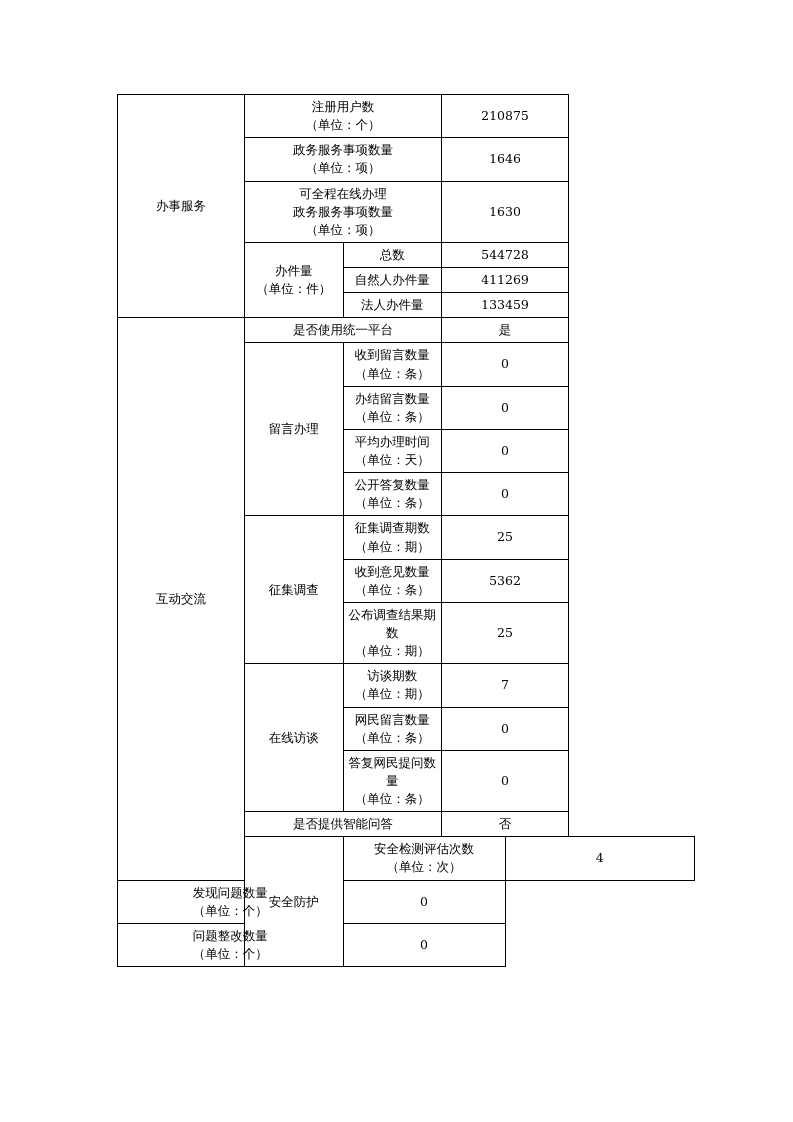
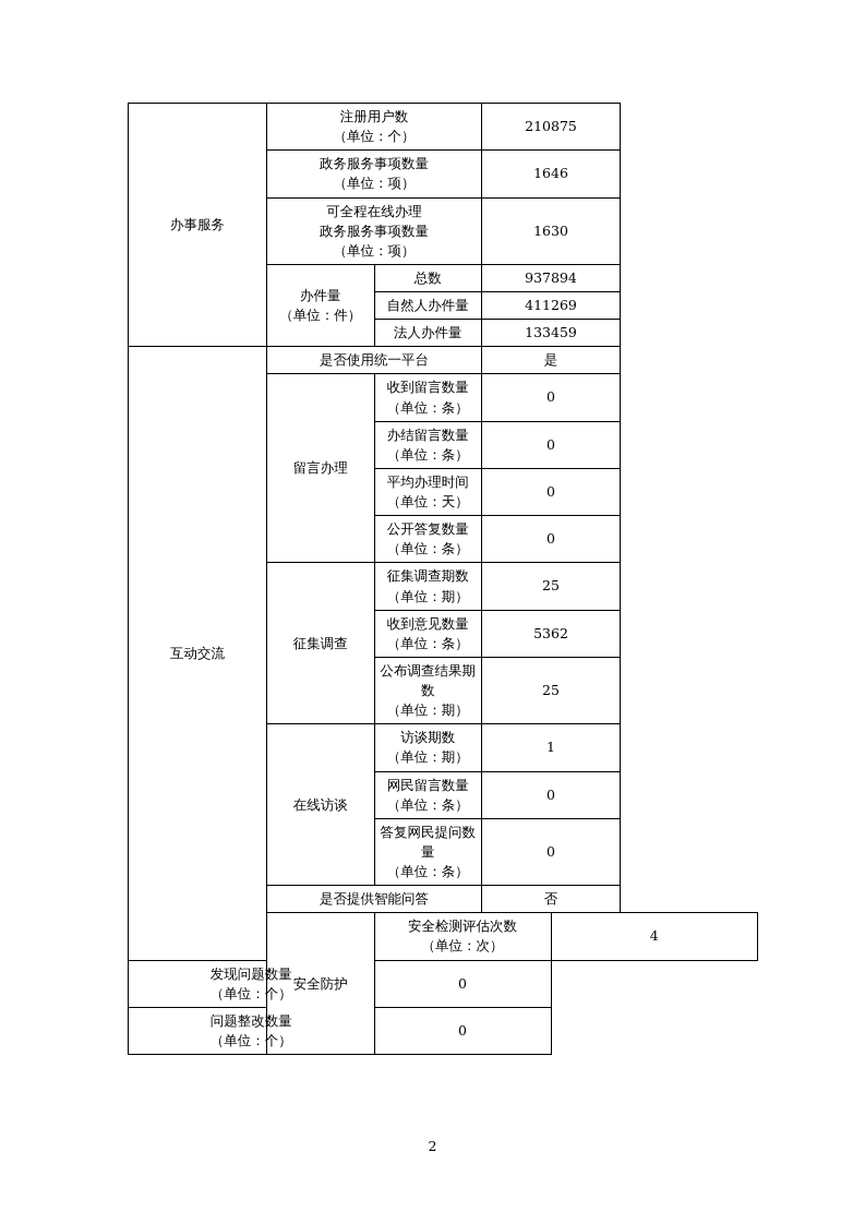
  办事服务	注册用户数 （单位：个）	210875
  政务服务事项数量 （单位：项）	1646
  可全程在线办理 政务服务事项数量 （单位：项）	1630
- 办件量 （单位：件）	总数	544728
+ 办件量 （单位：件）	总数	937894
  自然人办件量	411269
  法人办件量	133459
  互动交流	是否使用统一平台	是
  留言办理	收到留言数量 （单位：条）	0
  办结留言数量 （单位：条）	0
  平均办理时间 （单位：天）	0
  公开答复数量 （单位：条）	0
  征集调查	征集调查期数 （单位：期）	25
  收到意见数量 （单位：条）	5362
  公布调查结果期数 （单位：期）	25
- 在线访谈	访谈期数 （单位：期）	7
+ 在线访谈	访谈期数 （单位：期）	1
  网民留言数量 （单位：条）	0
  答复网民提问数量 （单位：条）	0
  是否提供智能问答	否
  安全防护	安全检测评估次数 （单位：次）	4
  发现问题数量 （单位：个）	0
  问题整改数量 （单位：个）	0
+ 2
